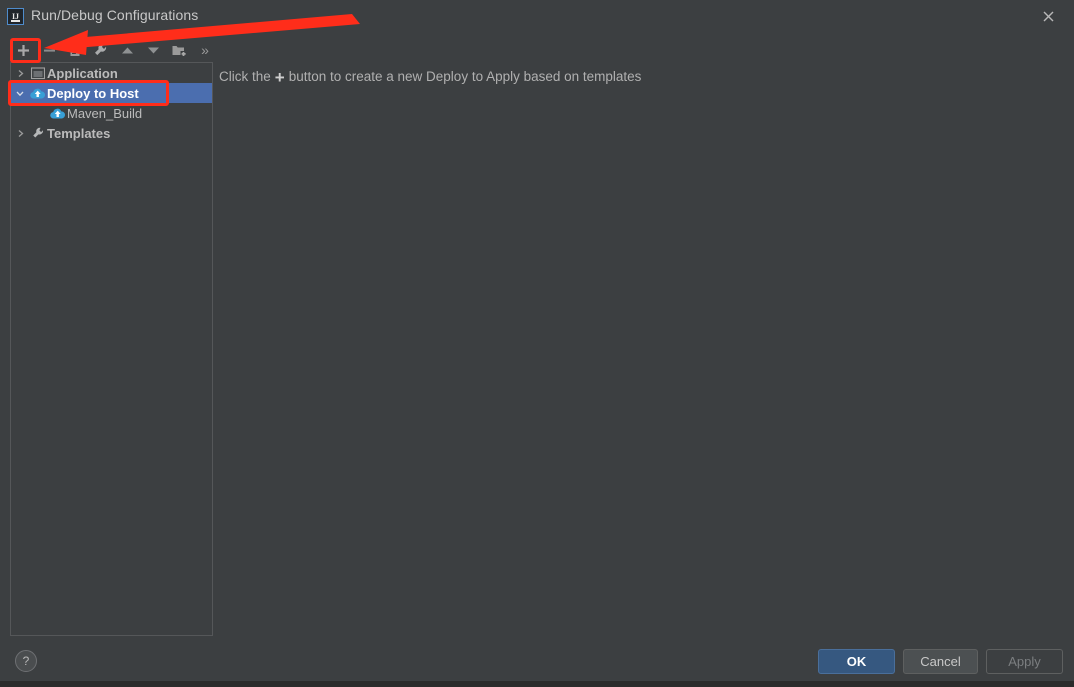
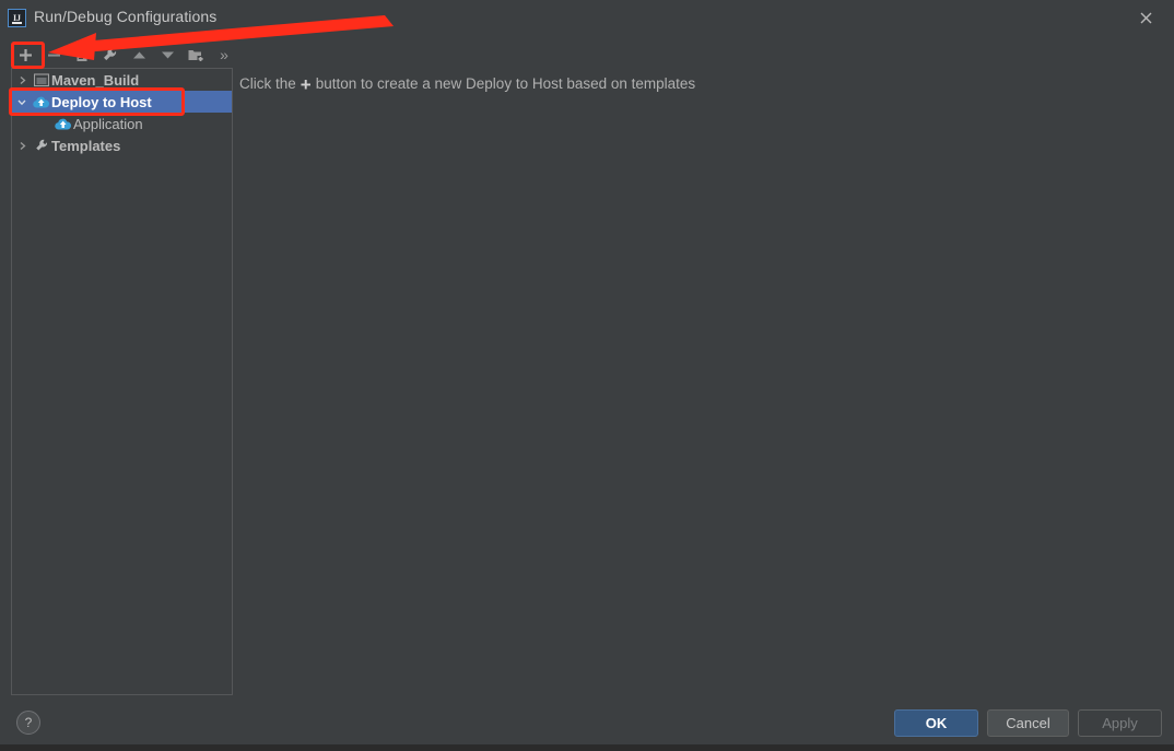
  IJ
  Run/Debug Configurations
  »
- Application
+ Maven_Build
  Deploy to Host
- Maven_Build
+ Application
  Templates
  Click the
  +
- button to create a new Deploy to Apply based on templates
+ button to create a new Deploy to Host based on templates
  ?
  OK
  Cancel
  Apply
